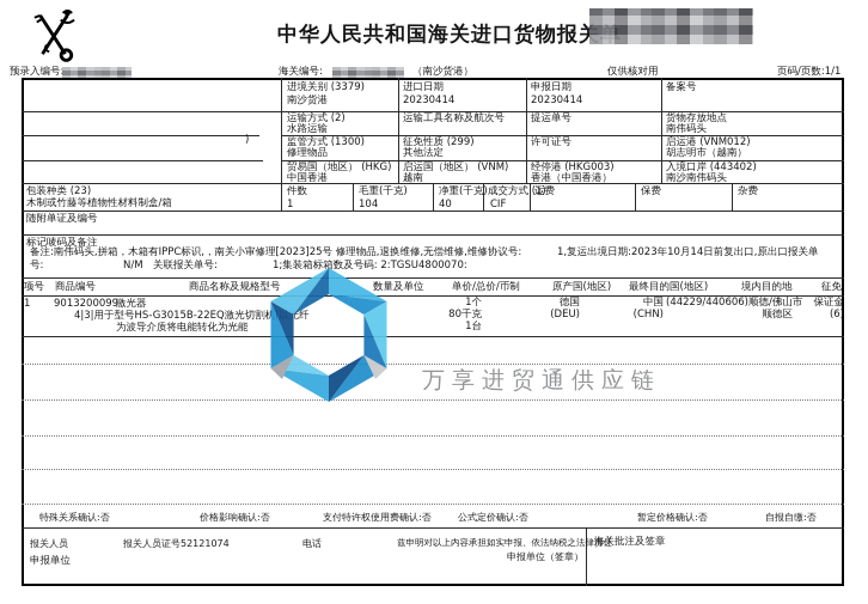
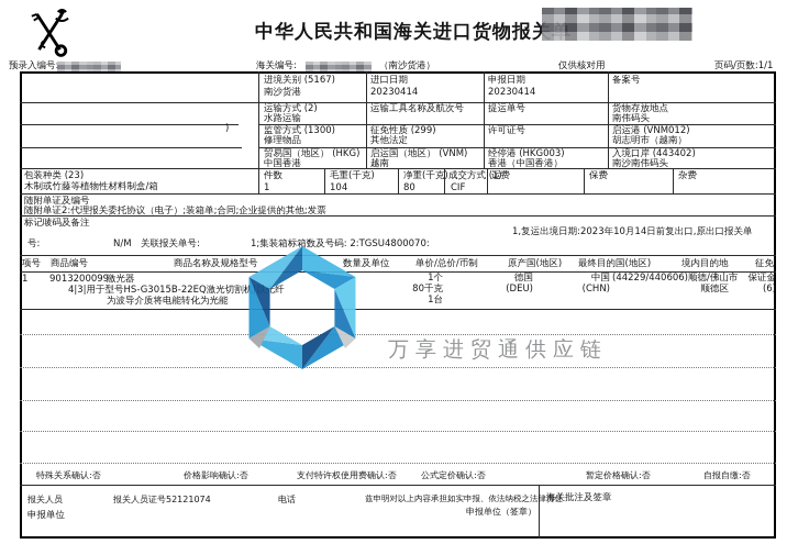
  中华人民共和国海关进口货物报
  预录入编号
  海关编号:
  （南沙货港）
  仅供核对用
  页码/页数:1/1
  )
- 进境关别 (3379)
+ 进境关别 (5167)
  南沙货港
  进口日期
  20230414
  申报日期
  20230414
  备案号
  运输方式 (2)
  水路运输
  运输工具名称及航次号
  提运单号
  货物存放地点
  南伟码头
  监管方式 (1300)
  修理物品
  征免性质 (299)
  其他法定
  许可证号
  启运港 (VNM012)
  胡志明市（越南）
  贸易国（地区） (HKG)
  中国香港
  启运国（地区） (VNM)
  越南
  经停港 (HKG003)
  香港（中国香港）
  入境口岸 (443402)
  南沙南伟码头
  包装种类 (23)
  木制或竹藤等植物性材料制盒/箱
  件数
  1
  毛重(千克)
  104
  净重(千克)
- 40
+ 80
  成交方式 (1)
  CIF
  运费
  保费
  杂费
  随附单证及编号
+ 随附单证2:代理报关委托协议（电子）;装箱单;合同;企业提供的其他;发票
  标记唛码及备注
- 备注:南伟码头,拼箱，木箱有IPPC标识,，南关小审修理[2023]25号 修理物品,退换维修,无偿维修,维修协议号:
  1,复运出境日期:2023年10月14日前复出口,原出口报关单
  号:
  N/M 关联报关单号:
  1;集装箱标箱数及号码: 2:TGSU4800070:
  项号
  商品编号
  商品名称及规格型号
  数量及单位
  单价/总价/币制
  原产国(地区)
  最终目的国(地区)
  境内目的地
  征免
  1
  9013200099
  激光器
  4|3|用于型号HS-G3015B-22EQ激光切割机光纤
  为波导介质将电能转化为光能
  1个
  80千克
  1台
  德国
  (DEU)
  中国
  (CHN)
  (44229/440606)顺德/佛山市
  顺德区
  保证金
  (6)
  特殊关系确认:否
  价格影响确认:否
  支付特许权使用费确认:否
  公式定价确认:否
  暂定价格确认:否
  自报自缴:否
  报关人员
  报关人员证号52121074
  电话
  兹申明对以上内容承担如实申报、依法纳税之法律责任
  申报单位（签章）
  海关批注及签章
  申报单位
  万享进贸通供应链
